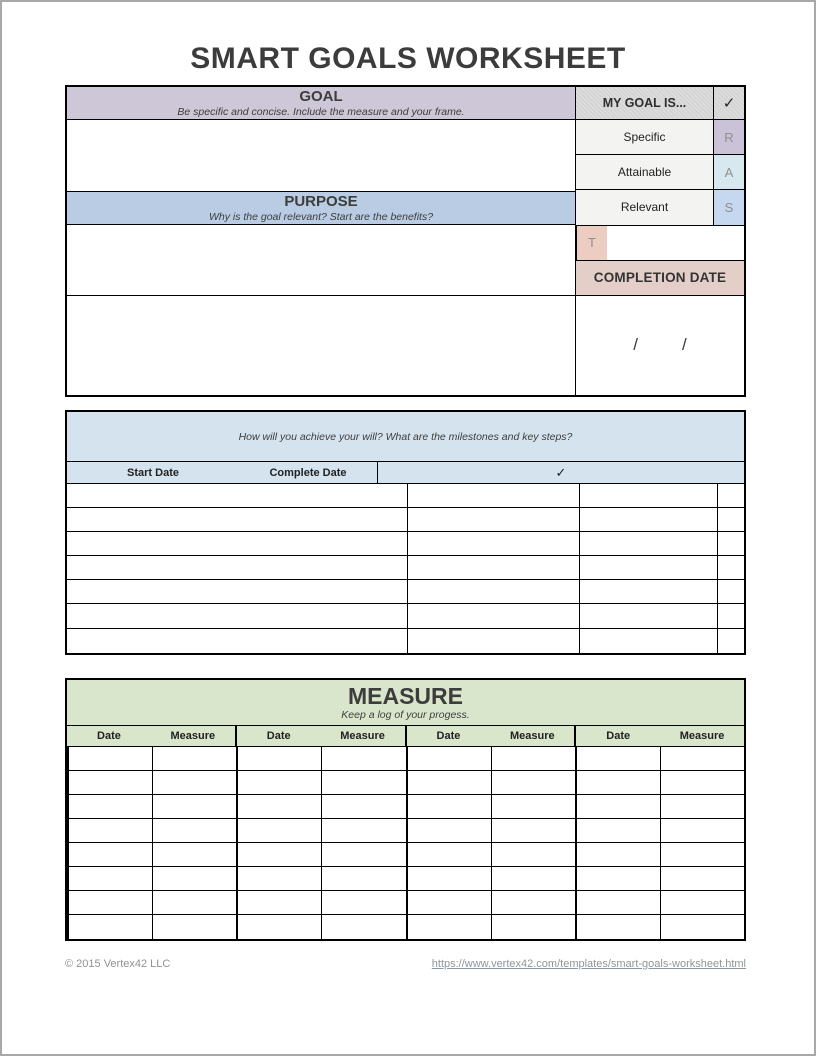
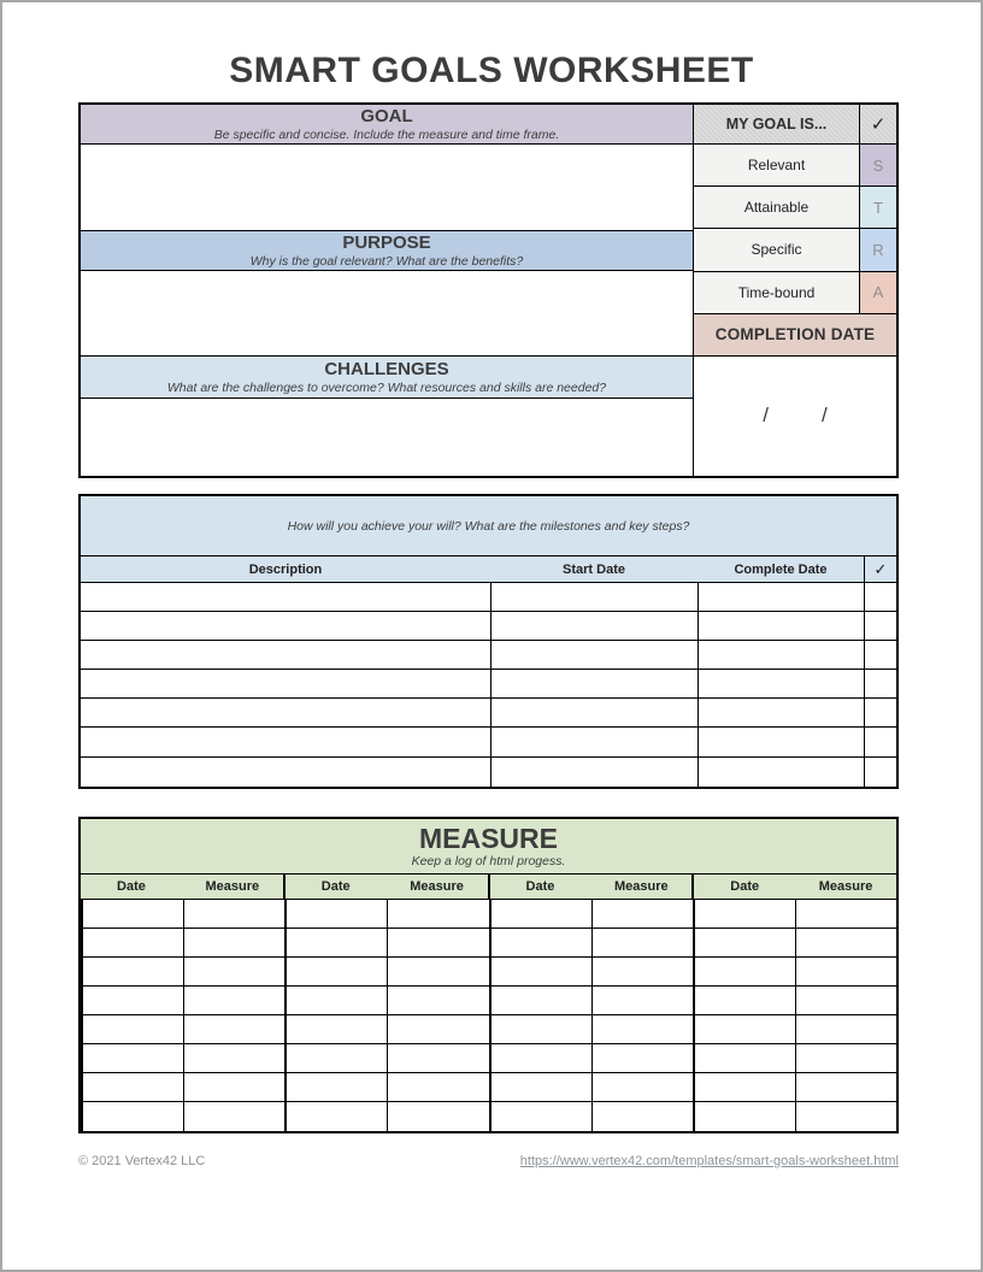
  SMART GOALS WORKSHEET
  GOAL
- Be specific and concise. Include the measure and your frame.
+ Be specific and concise. Include the measure and time frame.
  PURPOSE
- Why is the goal relevant? Start are the benefits?
+ Why is the goal relevant? What are the benefits?
+ CHALLENGES
+ What are the challenges to overcome? What resources and skills are needed?
  MY GOAL IS...
  ✓
- Specific
+ Relevant
- R
+ S
  Attainable
- A
+ T
- Relevant
+ Specific
- S
+ R
+ Time-bound
- T
+ A
  COMPLETION DATE
  /
  /
  How will you achieve your will? What are the milestones and key steps?
+ Description
  Start Date
  Complete Date
  ✓
  MEASURE
- Keep a log of your progess.
+ Keep a log of html progess.
  Date
  Measure
  Date
  Measure
  Date
  Measure
  Date
  Measure
- © 2015 Vertex42 LLC
+ © 2021 Vertex42 LLC
  https://www.vertex42.com/templates/smart-goals-worksheet.html
